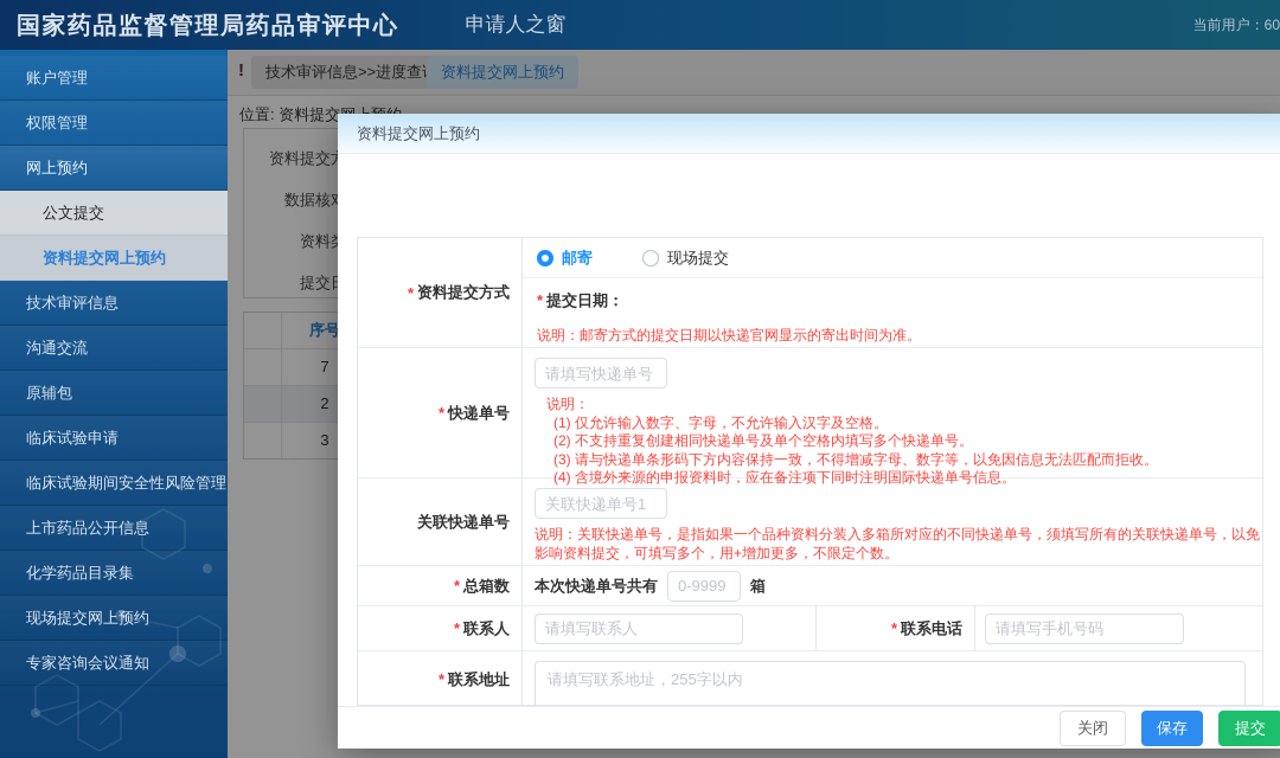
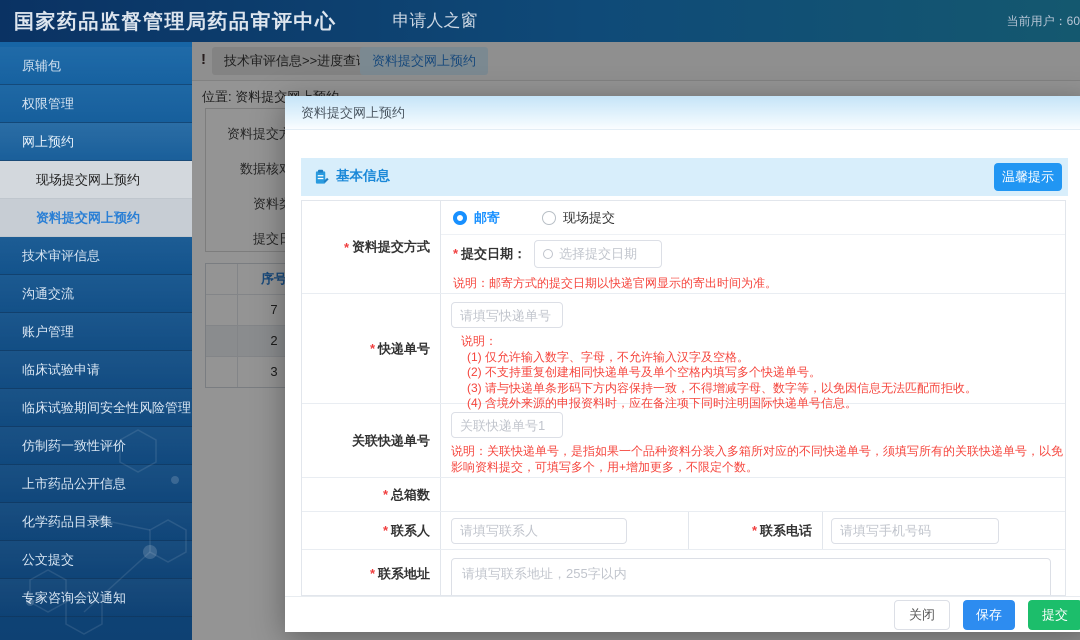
  国家药品监督管理局药品审评中心
  申请人之窗
  当前用户：60
- 账户管理
+ 原辅包
  权限管理
  网上预约
- 公文提交
+ 现场提交网上预约
  资料提交网上预约
  技术审评信息
  沟通交流
- 原辅包
+ 账户管理
  临床试验申请
  临床试验期间安全性风险管理
+ 仿制药一致性评价
  上市药品公开信息
  化学药品目录集
- 现场提交网上预约
+ 公文提交
  专家咨询会议通知
  !
  技术审评信息>>进度查
  资料提交网上预约
  资料提交
  数据核
  序号
  7
  2
  3
  资料提交网上预约
+ 基本信息
+ 温馨提示
  *
  资料提交方式
  邮寄
  现场提交
  *
  提交日期：
+ 选择提交日期
  说明：邮寄方式的提交日期以快递官网显示的寄出时间为准。
  *
  快递单号
  请填写快递单号
  说明：
  (1) 仅允许输入数字、字母，不允许输入汉字及空格。
  (2) 不支持重复创建相同快递单号及单个空格内填写多个快递单号。
  (3) 请与快递单条形码下方内容保持一致，不得增减字母、数字等，以免因信息无法匹配而拒收。
  (4) 含境外来源的申报资料时，应在备注项下同时注明国际快递单号信息。
  关联快递单号
  关联快递单号1
  说明：关联快递单号，是指如果一个品种资料分装入多箱所对应的不同快递单号，须填写所有的关联快递单号，以免影响资料提交，可填写多个，用+增加更多，不限定个数。
  *
  总箱数
- 本次快递单号共有
- 0-9999
- 箱
  *
  联系人
  请填写联系人
  *
  联系电话
  请填写手机号码
  *
  联系地址
  请填写联系地址，255字以内
  关闭
  保存
  提交
